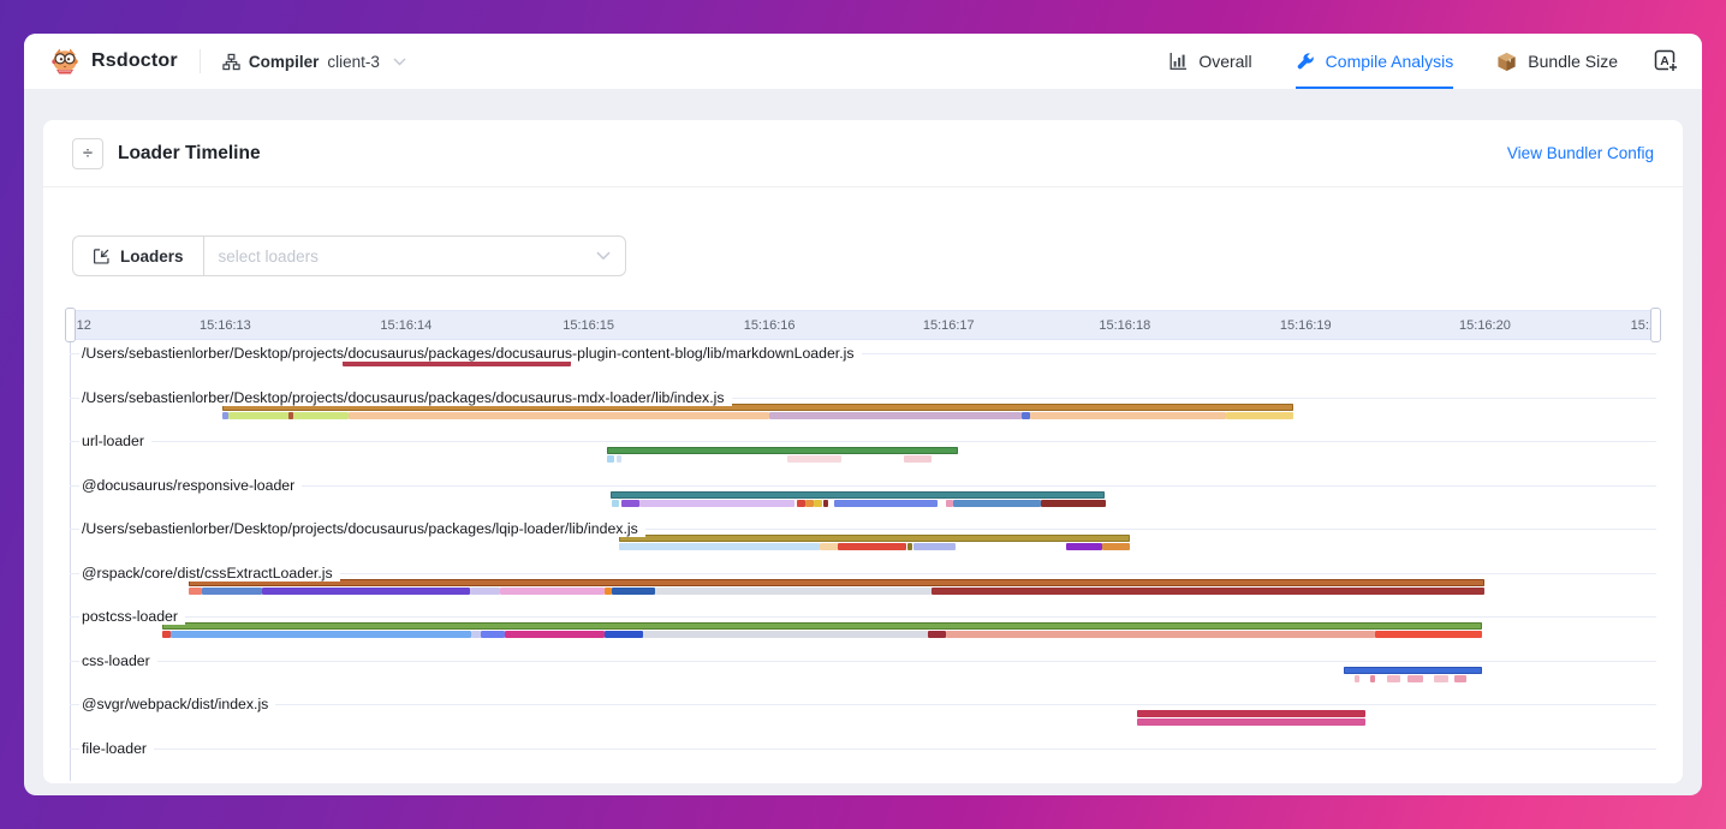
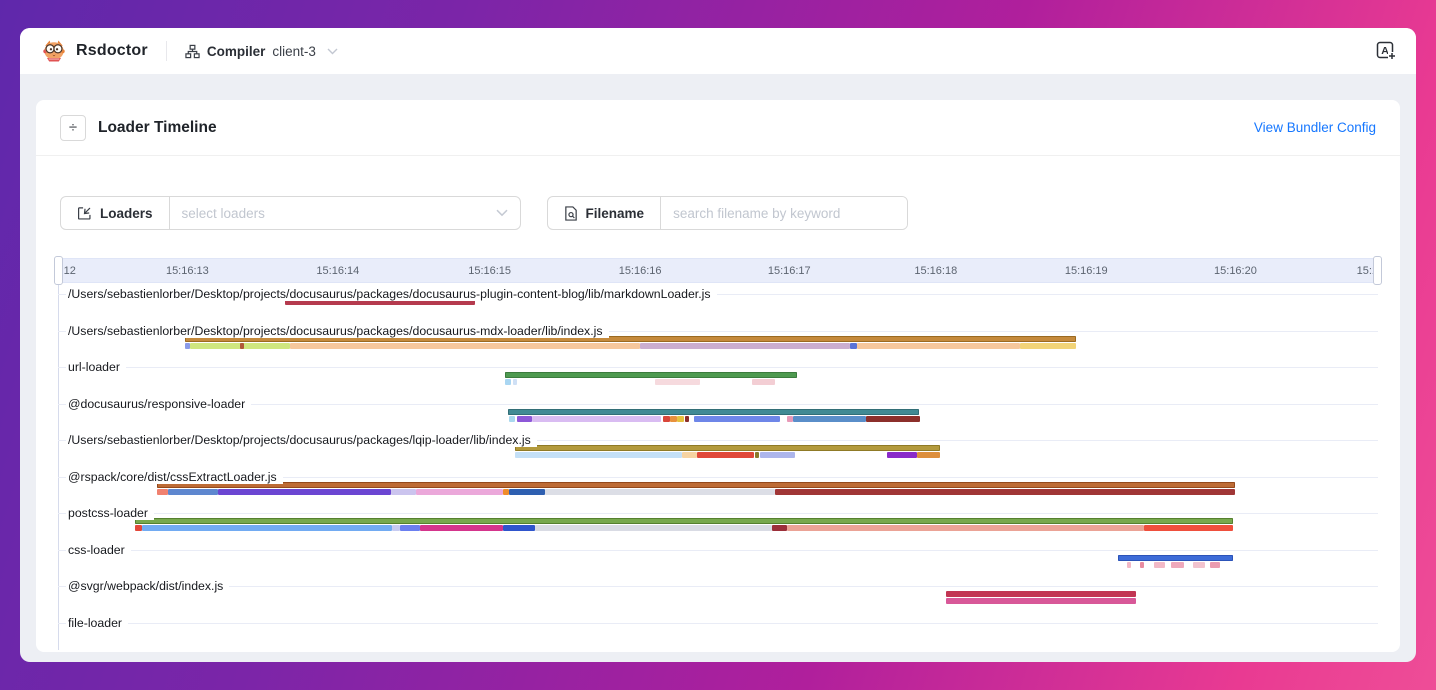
  Rsdoctor
  Compiler
  client-3
- Overall
- Compile Analysis
- Bundle Size
  A
  ÷
  Loader Timeline
  View Bundler Config
  Loaders
  select loaders
+ Filename
+ search filename by keyword
  15:16:13
  15:16:14
  15:16:15
  15:16:16
  15:16:17
  15:16:18
  15:16:19
  15:16:20
  15:
  /Users/sebastienlorber/Desktop/projects/docusaurus/packages/docusaurus-plugin-content-blog/lib/markdownLoader.js
  /Users/sebastienlorber/Desktop/projects/docusaurus/packages/docusaurus-mdx-loader/lib/index.js
  url-loader
  @docusaurus/responsive-loader
  /Users/sebastienlorber/Desktop/projects/docusaurus/packages/lqip-loader/lib/index.js
  @rspack/core/dist/cssExtractLoader.js
  postcss-loader
  css-loader
  @svgr/webpack/dist/index.js
  file-loader
